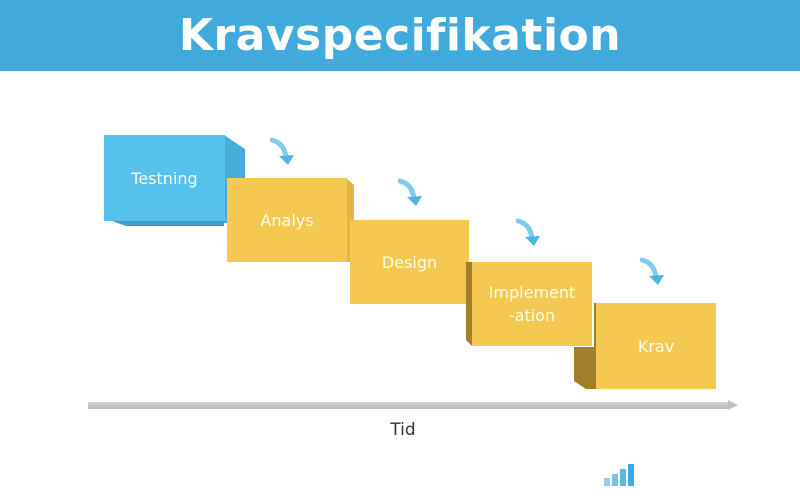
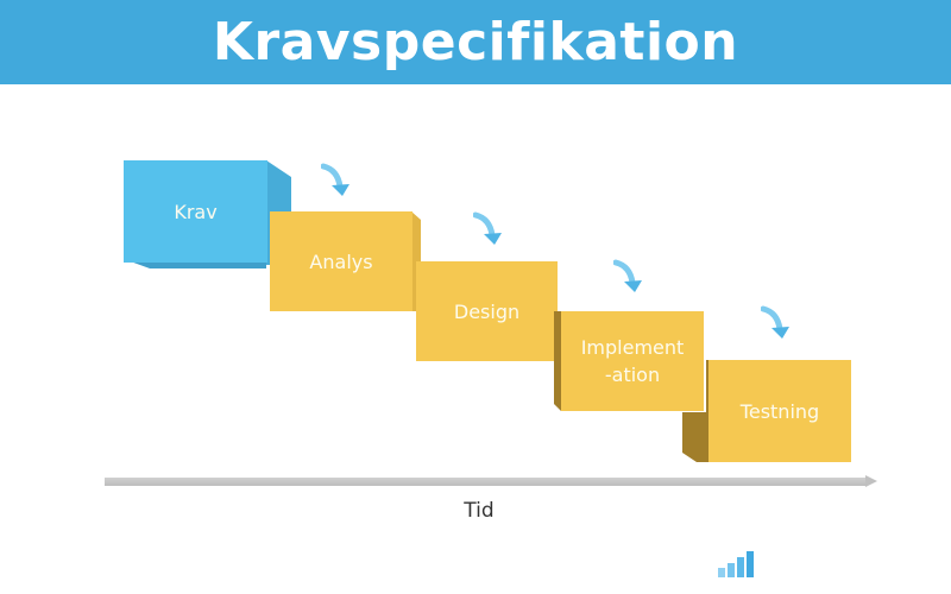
  Kravspecifikation
- Testning
+ Krav
  Analys
  Design
  Implement
  -ation
- Krav
+ Testning
  Tid
